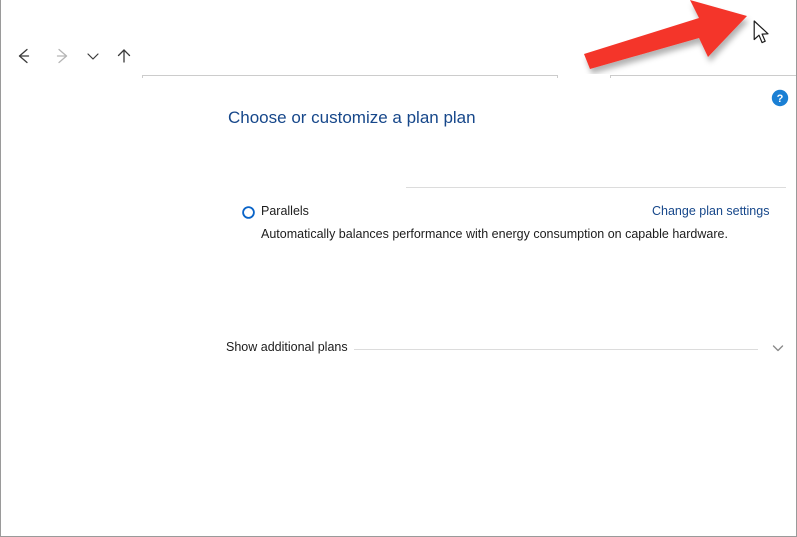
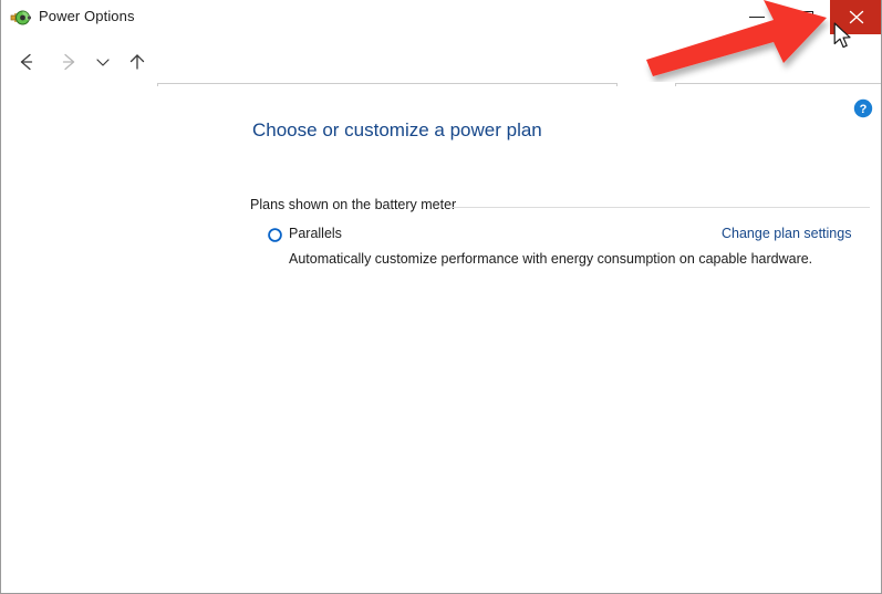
+ Power Options
  ?
- Choose or customize a plan plan
+ Choose or customize a power plan
+ Plans shown on the battery meter
  Parallels
  Change plan settings
- Automatically balances performance with energy consumption on capable hardware.
+ Automatically customize performance with energy consumption on capable hardware.
- Show additional plans
